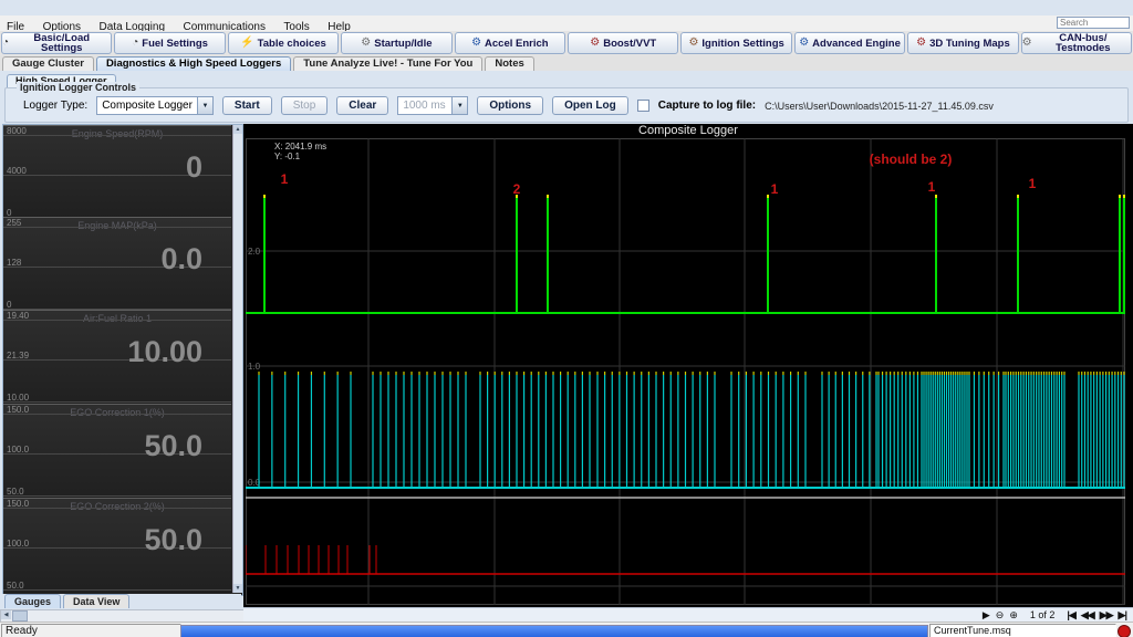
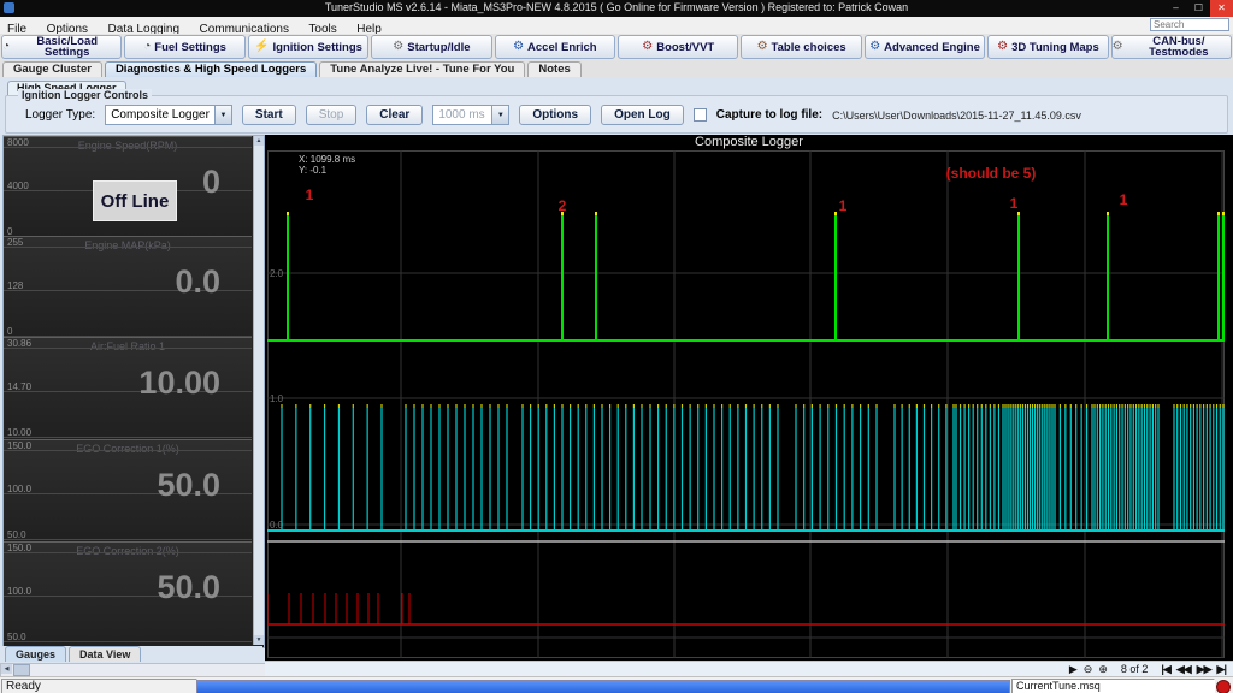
+ TunerStudio MS v2.6.14 - Miata_MS3Pro-NEW 4.8.2015 ( Go Online for Firmware Version ) Registered to: Patrick Cowan
+ –
+ ☐
+ ✕
  File Options Data Logging Communications Tools Help
  Search
  ◔
  Basic/Load Settings
  ◔
  Fuel Settings
  ⚡
- Table choices
+ Ignition Settings
  ⚙
  Startup/Idle
  ⚙
  Accel Enrich
  ⚙
  Boost/VVT
  ⚙
- Ignition Settings
+ Table choices
  ⚙
  Advanced Engine
  ⚙
  3D Tuning Maps
  ⚙
  CAN-bus/ Testmodes
  Gauge Cluster
  Diagnostics & High Speed Loggers
  Tune Analyze Live! - Tune For You
  Notes
  High Speed Logger
  Ignition Logger Controls
  Logger Type:
  Composite Logger
  Start
  Stop
  Clear
  1000 ms
  Options
  Open Log
  Capture to log file:
  C:\Users\User\Downloads\2015-11-27_11.45.09.csv
  Engine Speed(RPM)
  8000
  4000
  0
  0
+ Off Line
  Engine MAP(kPa)
  255
  128
  0
  0.0
  Air:Fuel Ratio 1
- 19.40
+ 30.86
- 21.39
+ 14.70
  10.00
  10.00
  EGO Correction 1(%)
  150.0
  100.0
  50.0
  50.0
  EGO Correction 2(%)
  150.0
  100.0
  50.0
  50.0
  Gauges
  Data View
  Composite Logger
  2.0
  1.0
  0.0
  1
  2
  1
- (should be 2)
+ (should be 5)
  1
  1
- X: 2041.9 ms
+ X: 1099.8 ms
  Y: -0.1
  ▶
  ⊖
  ⊕
- 1 of 2
+ 8 of 2
  |◀
  ◀◀
  ▶▶
  ▶|
  Ready
  CurrentTune.msq
